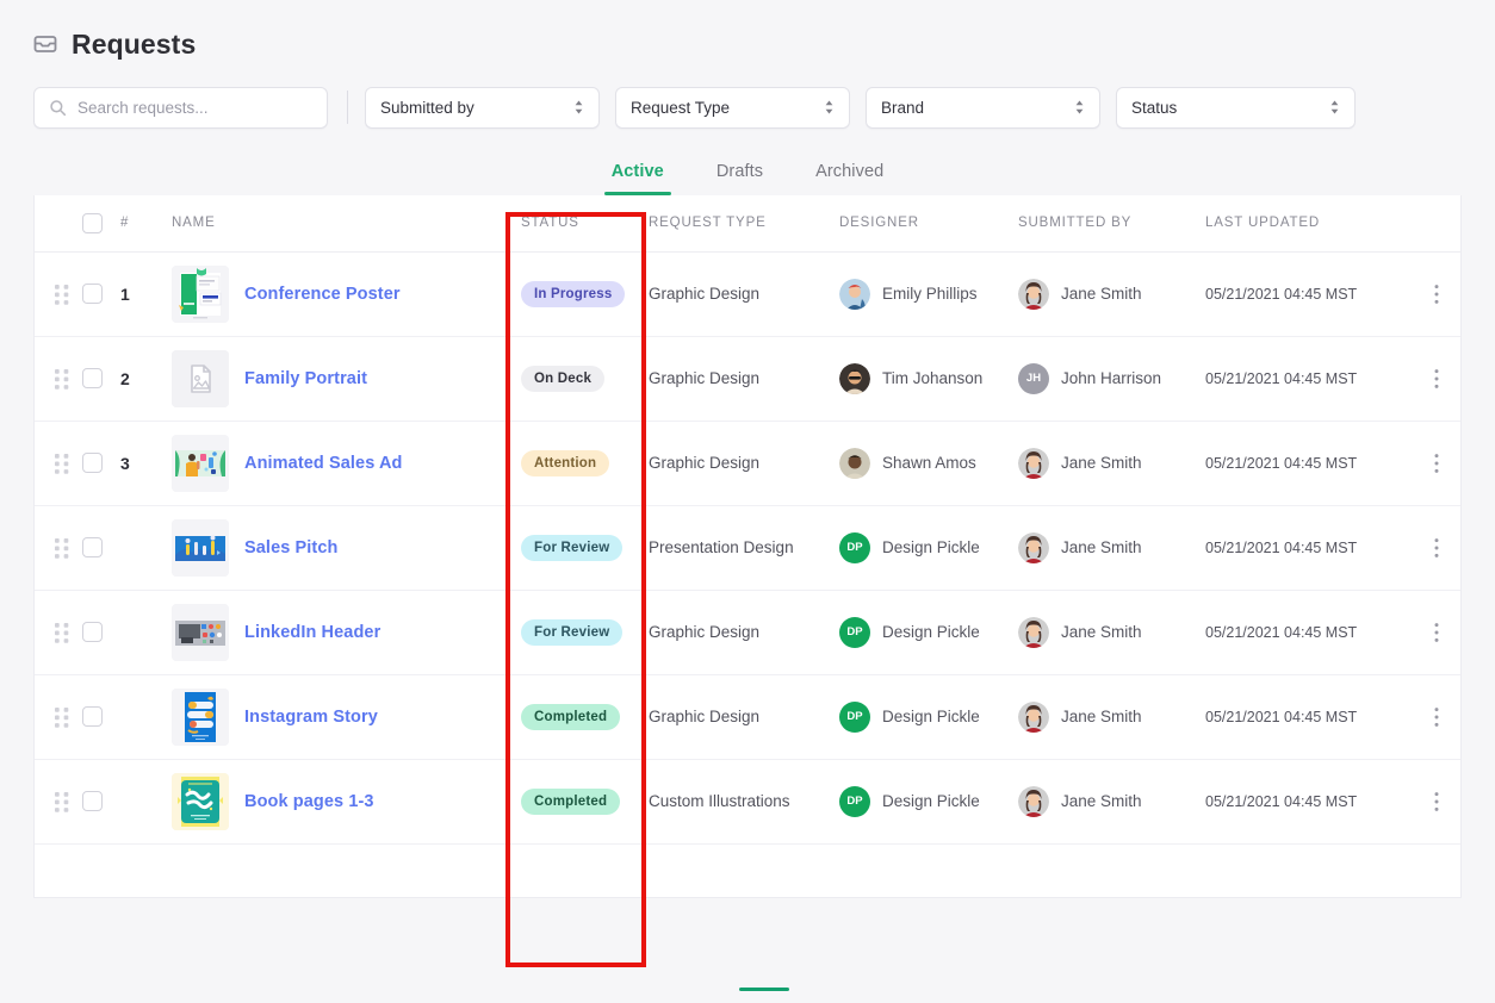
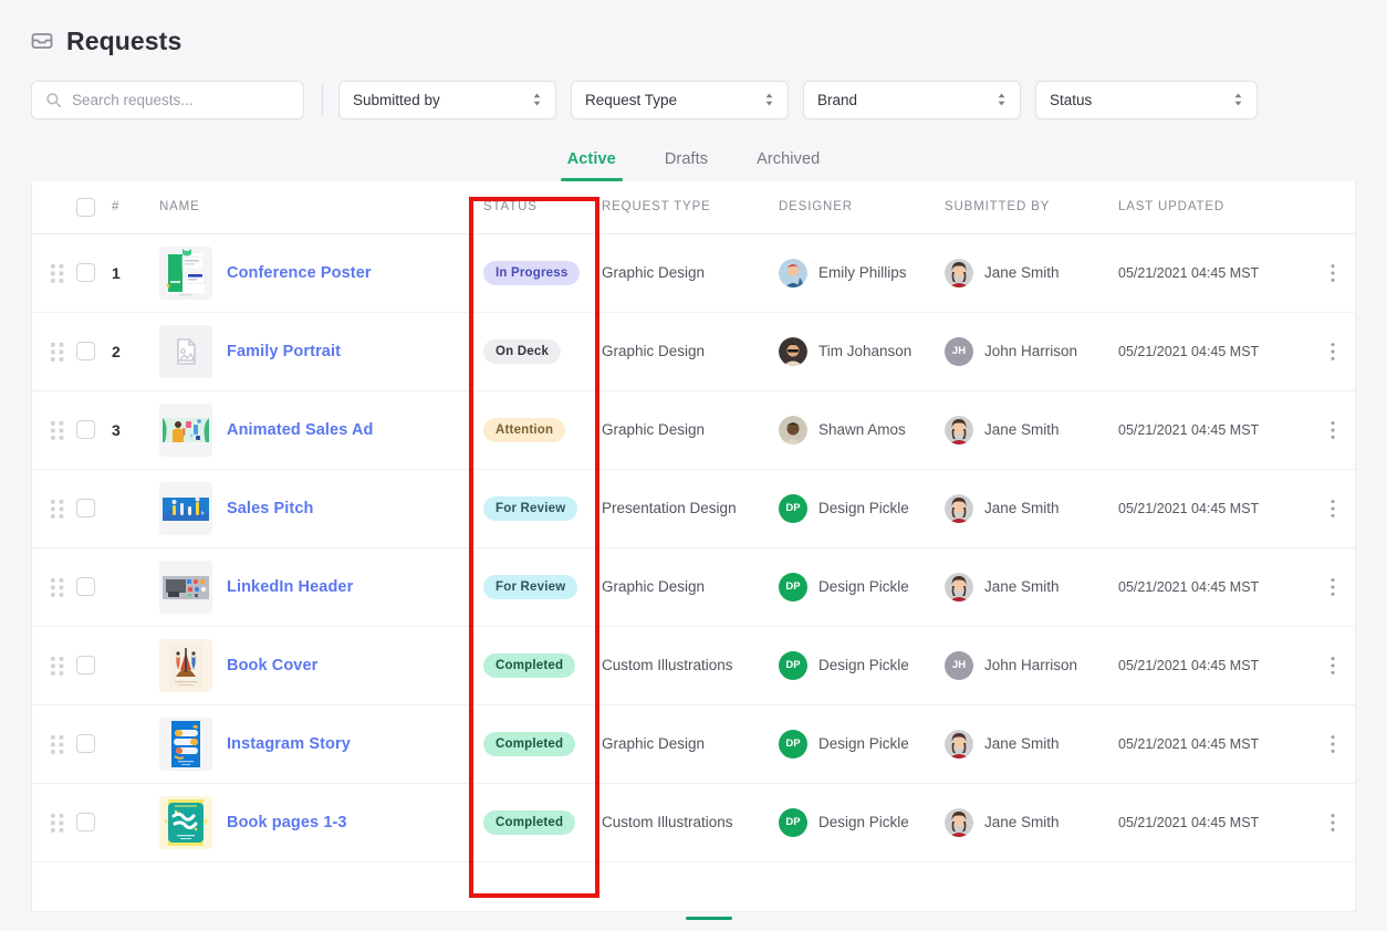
  Requests
  Search requests...
  Submitted by
  Request Type
  Brand
  Status
  Active
  Drafts
  Archived
  		#	NAME	STATUS	REQUEST TYPE	DESIGNER	SUBMITTED BY	LAST UPDATED
  		1	Conference Poster	In Progress	Graphic Design	Emily Phillips	Jane Smith	05/21/2021 04:45 MST
  		2	Family Portrait	On Deck	Graphic Design	Tim Johanson	JH John Harrison	05/21/2021 04:45 MST
  		3	Animated Sales Ad	Attention	Graphic Design	Shawn Amos	Jane Smith	05/21/2021 04:45 MST
  			Sales Pitch	For Review	Presentation Design	DP Design Pickle	Jane Smith	05/21/2021 04:45 MST
  			LinkedIn Header	For Review	Graphic Design	DP Design Pickle	Jane Smith	05/21/2021 04:45 MST
+ 			Book Cover	Completed	Custom Illustrations	DP Design Pickle	JH John Harrison	05/21/2021 04:45 MST
  			Instagram Story	Completed	Graphic Design	DP Design Pickle	Jane Smith	05/21/2021 04:45 MST
  			Book pages 1-3	Completed	Custom Illustrations	DP Design Pickle	Jane Smith	05/21/2021 04:45 MST
